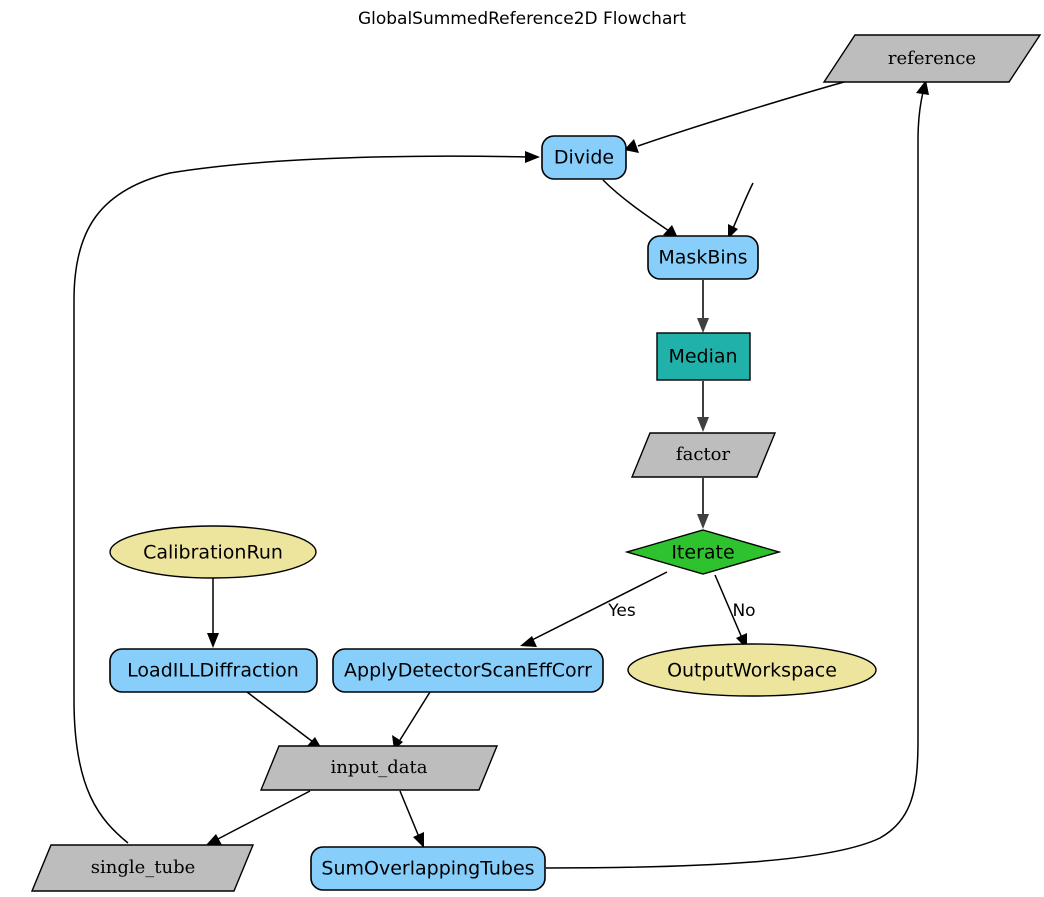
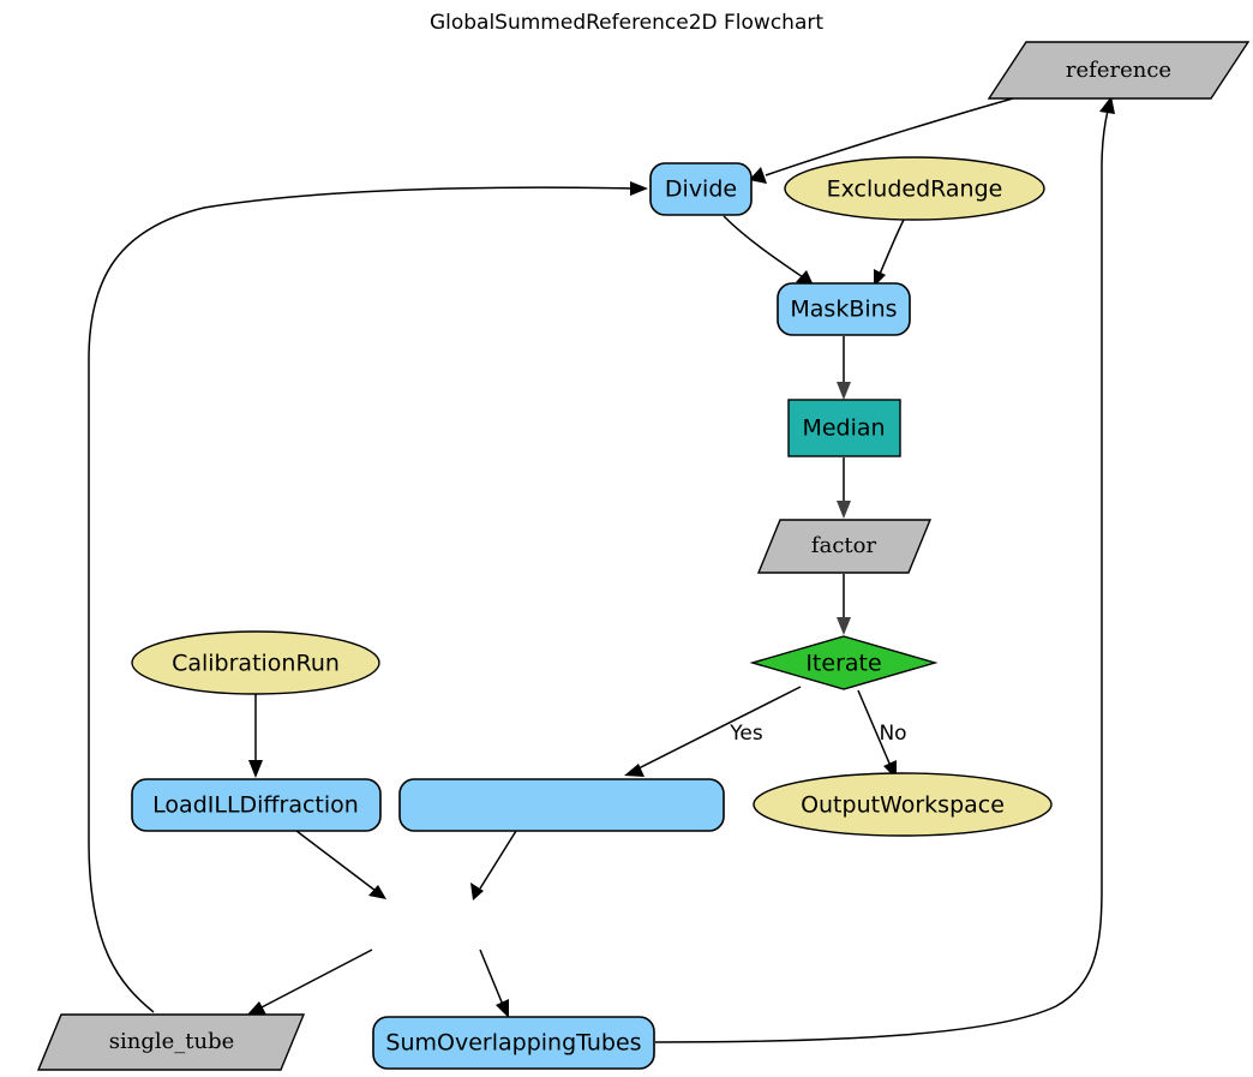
  GlobalSummedReference2D Flowchart
  Yes
  No
  reference
  Divide
+ ExcludedRange
  MaskBins
  Median
  factor
  Iterate
  OutputWorkspace
  CalibrationRun
  LoadILLDiffraction
- ApplyDetectorScanEffCorr
- input_data
  single_tube
  SumOverlappingTubes
